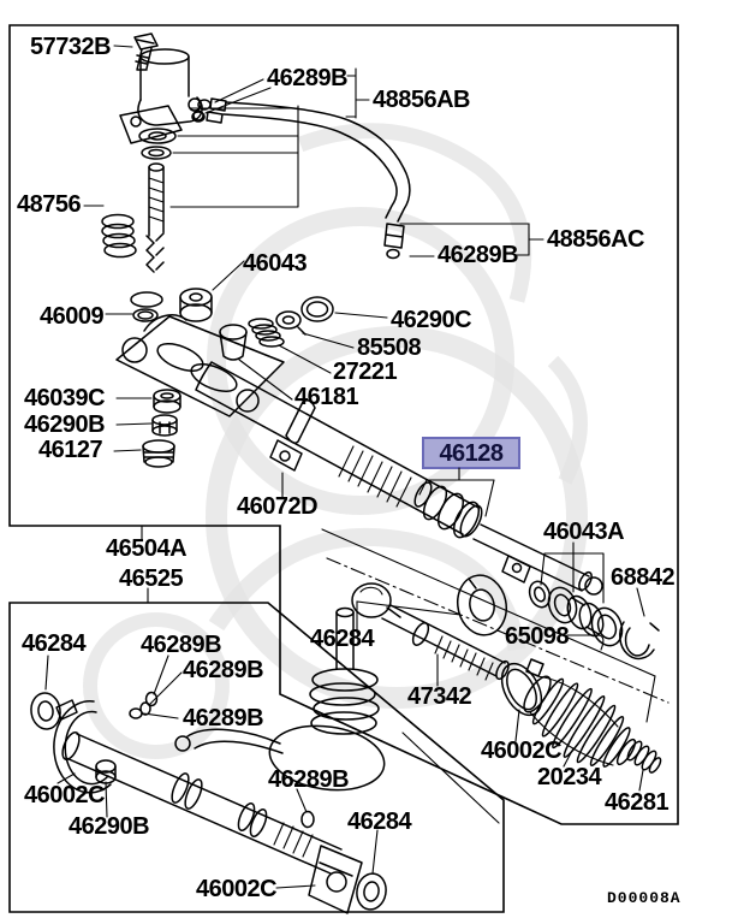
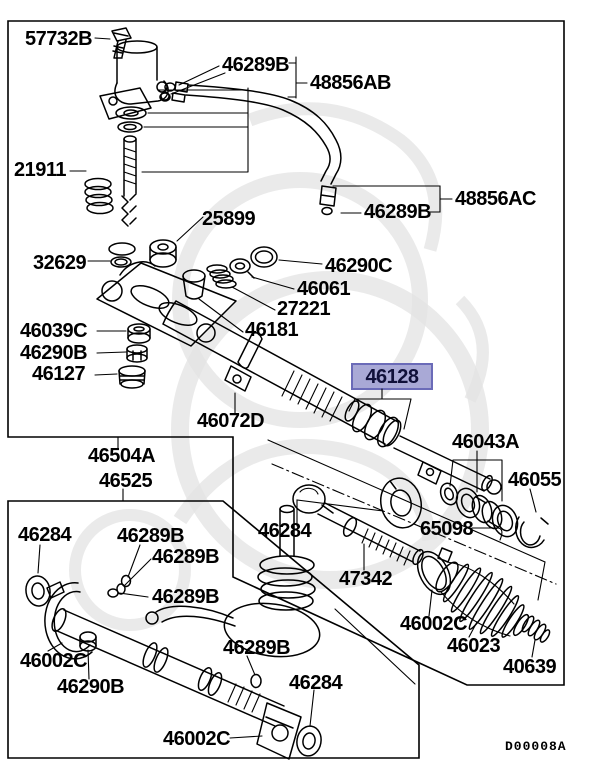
  46128
  57732B
  46289B
  48856AB
- 48756
+ 21911
- 46043
+ 25899
  46289B
  48856AC
- 46009
+ 32629
  46290C
- 85508
+ 46061
  27221
  46181
  46039C
  46290B
  46127
  46072D
  46504A
  46525
  46043A
- 68842
+ 46055
  46284
  65098
  47342
  46002C
- 20234
+ 46023
- 46281
+ 40639
  46284
  46289B
  46289B
  46289B
  46002C
  46290B
  46289B
  46284
  46002C
  D00008A
